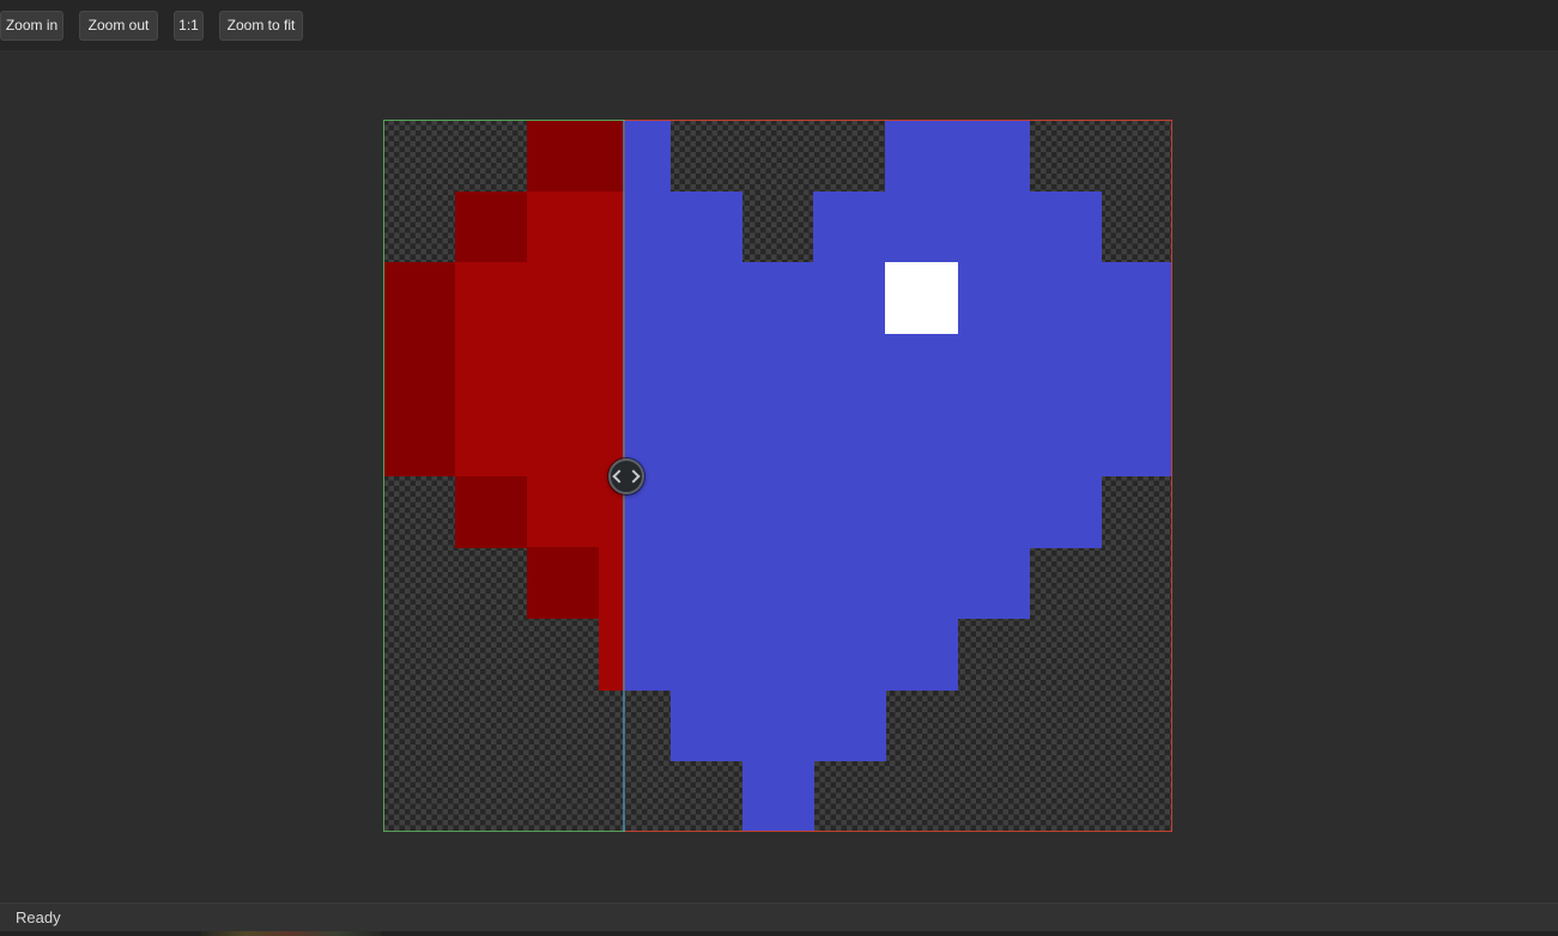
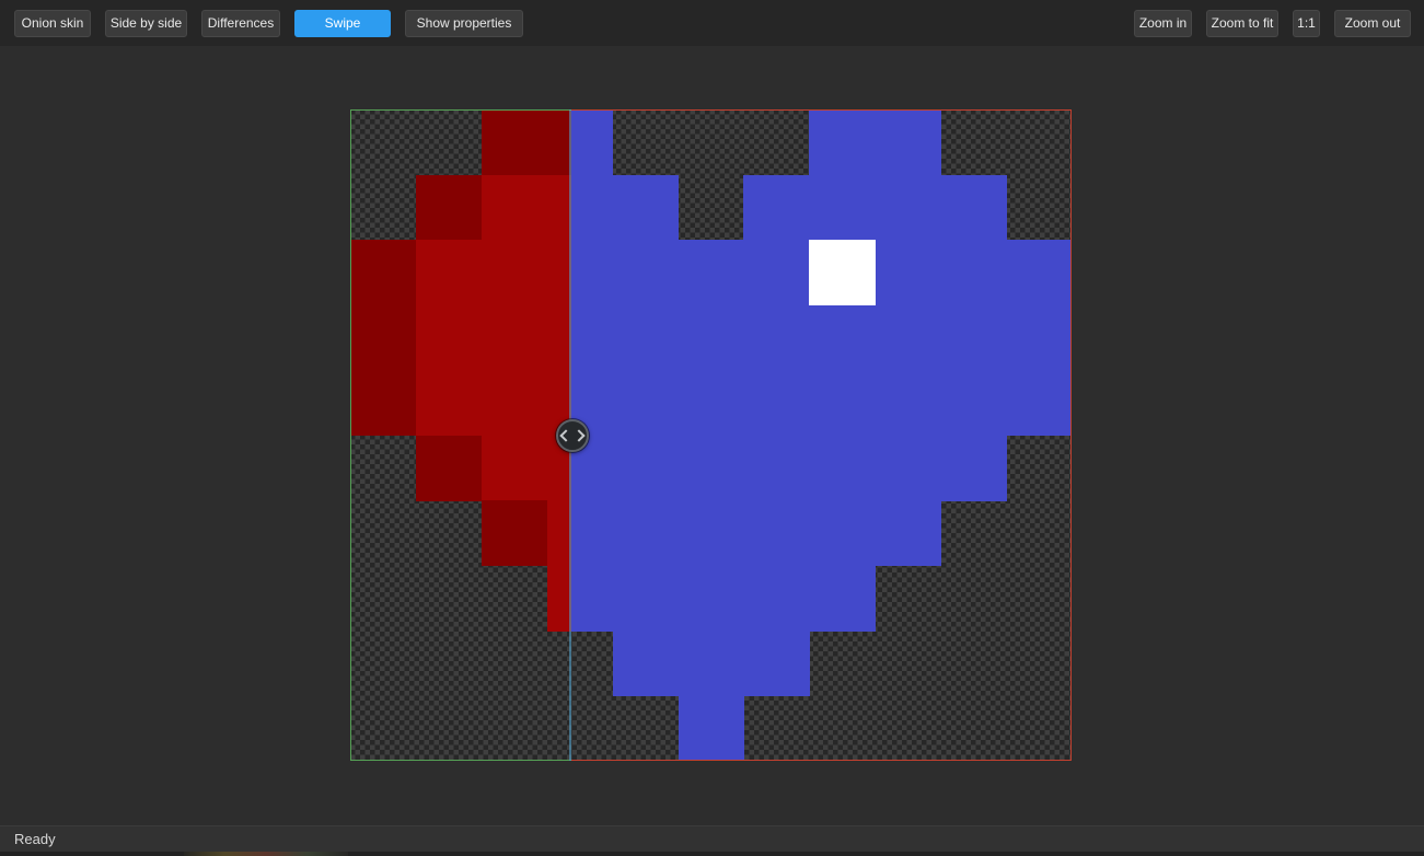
+ Onion skin
+ Side by side
+ Differences
+ Swipe
+ Show properties
  Zoom in
- Zoom out
+ Zoom to fit
  1:1
- Zoom to fit
+ Zoom out
  Ready
